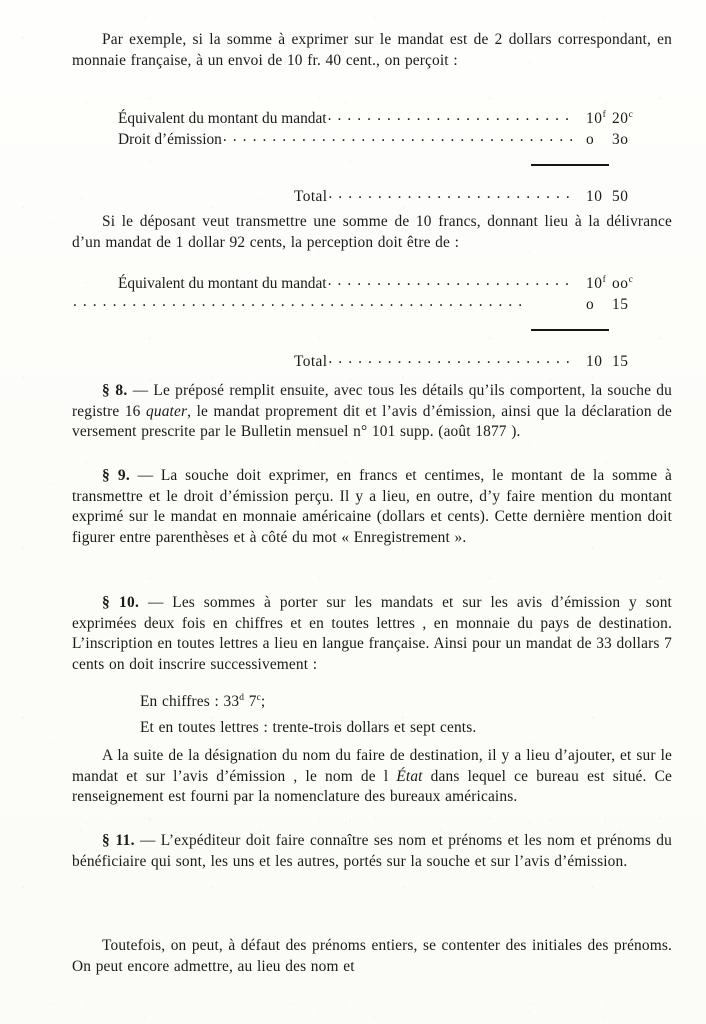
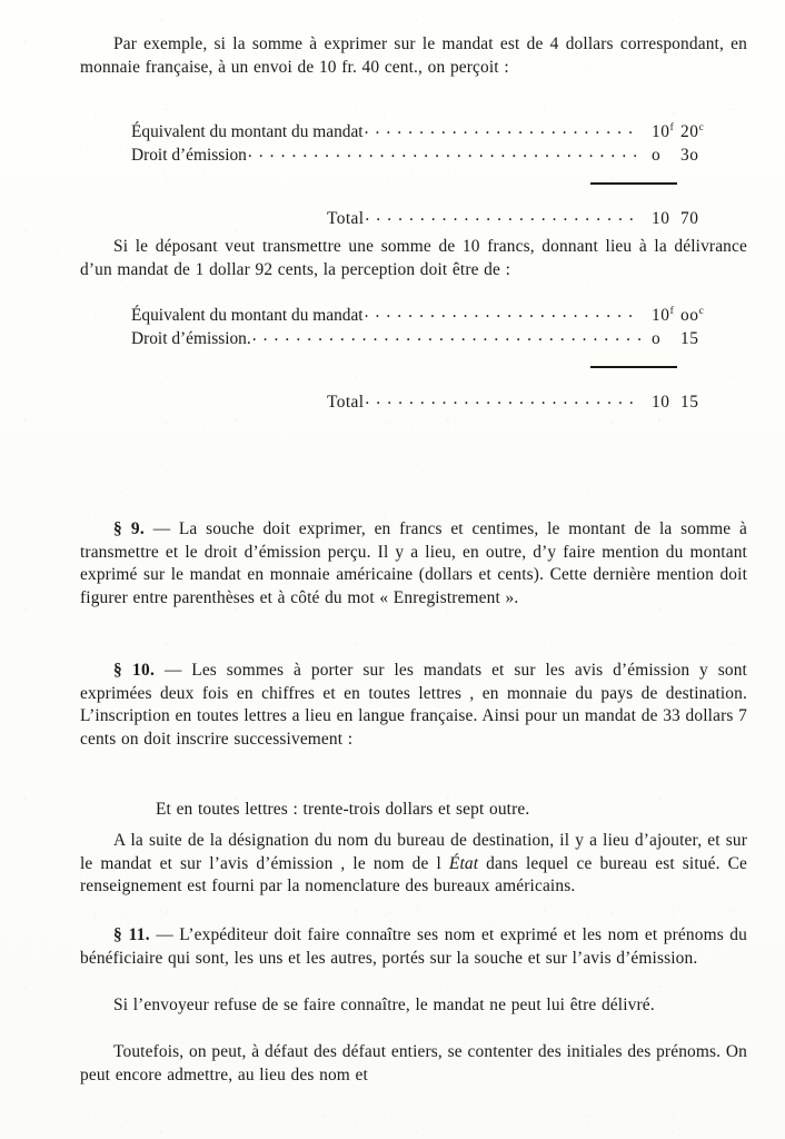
- Par exemple, si la somme à exprimer sur le mandat est de 2 dollars correspondant, en monnaie française, à un envoi de 10 fr. 40 cent., on perçoit :
+ Par exemple, si la somme à exprimer sur le mandat est de 4 dollars correspondant, en monnaie française, à un envoi de 10 fr. 40 cent., on perçoit :
  Équivalent du montant du mandat
  10f 20c
  Droit d’émission
  o 3o
  Total
- 10 50
+ 10 70
  Si le déposant veut transmettre une somme de 10 francs, donnant lieu à la délivrance d’un mandat de 1 dollar 92 cents, la perception doit être de :
  Équivalent du montant du mandat
  10f ooc
+ Droit d’émission.
  o 15
  Total
  10 15
- § 8. — Le préposé remplit ensuite, avec tous les détails qu’ils comportent, la souche du registre 16 quater, le mandat proprement dit et l’avis d’émission, ainsi que la déclaration de versement prescrite par le Bulletin mensuel n° 101 supp. (août 1877 ).
  § 9. — La souche doit exprimer, en francs et centimes, le montant de la somme à transmettre et le droit d’émission perçu. Il y a lieu, en outre, d’y faire mention du montant exprimé sur le mandat en monnaie américaine (dollars et cents). Cette dernière mention doit figurer entre parenthèses et à côté du mot « Enregistrement ».
  § 10. — Les sommes à porter sur les mandats et sur les avis d’émission y sont exprimées deux fois en chiffres et en toutes lettres , en monnaie du pays de destination. L’inscription en toutes lettres a lieu en langue française. Ainsi pour un mandat de 33 dollars 7 cents on doit inscrire successivement :
- En chiffres : 33d 7c;
- Et en toutes lettres : trente-trois dollars et sept cents.
+ Et en toutes lettres : trente-trois dollars et sept outre.
- A la suite de la désignation du nom du faire de destination, il y a lieu d’ajouter, et sur le mandat et sur l’avis d’émission , le nom de l État dans lequel ce bureau est situé. Ce renseignement est fourni par la nomenclature des bureaux américains.
+ A la suite de la désignation du nom du bureau de destination, il y a lieu d’ajouter, et sur le mandat et sur l’avis d’émission , le nom de l État dans lequel ce bureau est situé. Ce renseignement est fourni par la nomenclature des bureaux américains.
- § 11. — L’expéditeur doit faire connaître ses nom et prénoms et les nom et prénoms du bénéficiaire qui sont, les uns et les autres, portés sur la souche et sur l’avis d’émission.
+ § 11. — L’expéditeur doit faire connaître ses nom et exprimé et les nom et prénoms du bénéficiaire qui sont, les uns et les autres, portés sur la souche et sur l’avis d’émission.
+ Si l’envoyeur refuse de se faire connaître, le mandat ne peut lui être délivré.
- Toutefois, on peut, à défaut des prénoms entiers, se contenter des initiales des prénoms. On peut encore admettre, au lieu des nom et
+ Toutefois, on peut, à défaut des défaut entiers, se contenter des initiales des prénoms. On peut encore admettre, au lieu des nom et
